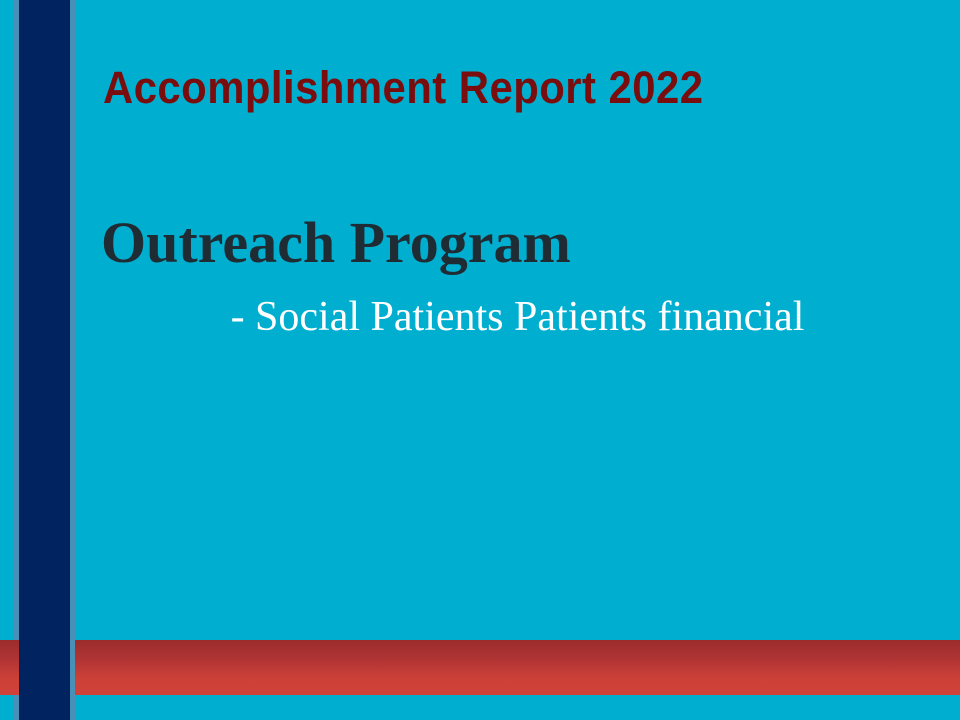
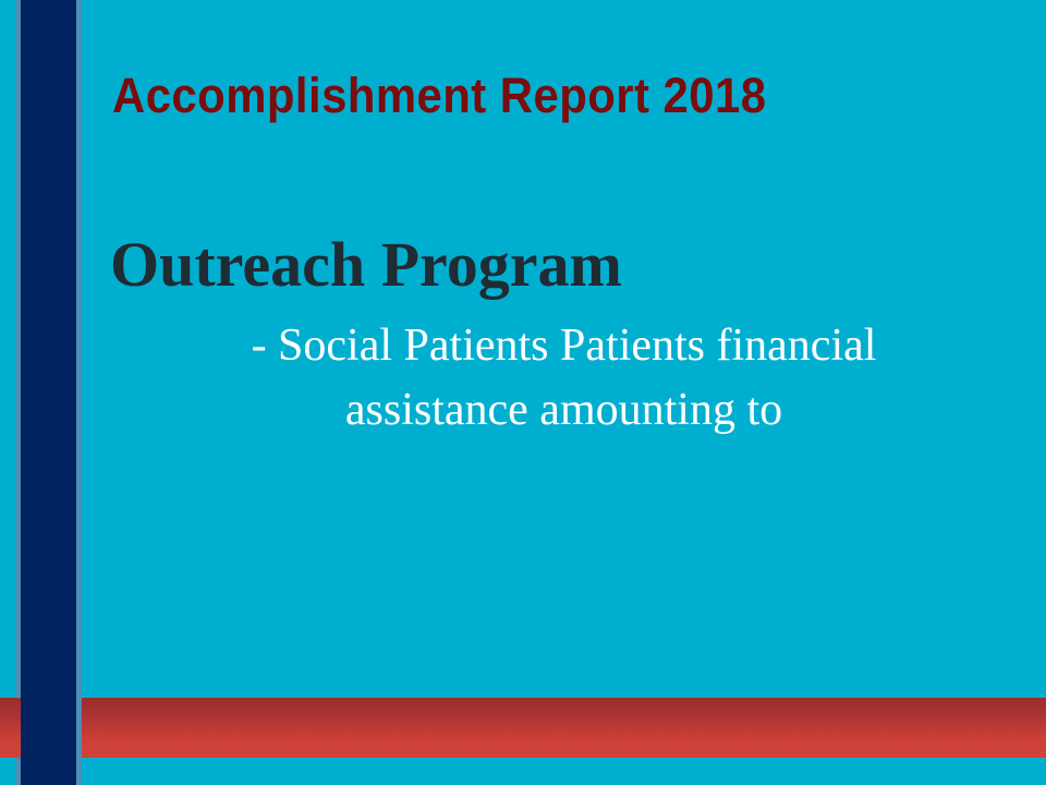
- Accomplishment Report 2022
+ Accomplishment Report 2018
  Outreach Program
  - Social Patients Patients financial
+ assistance amounting to
